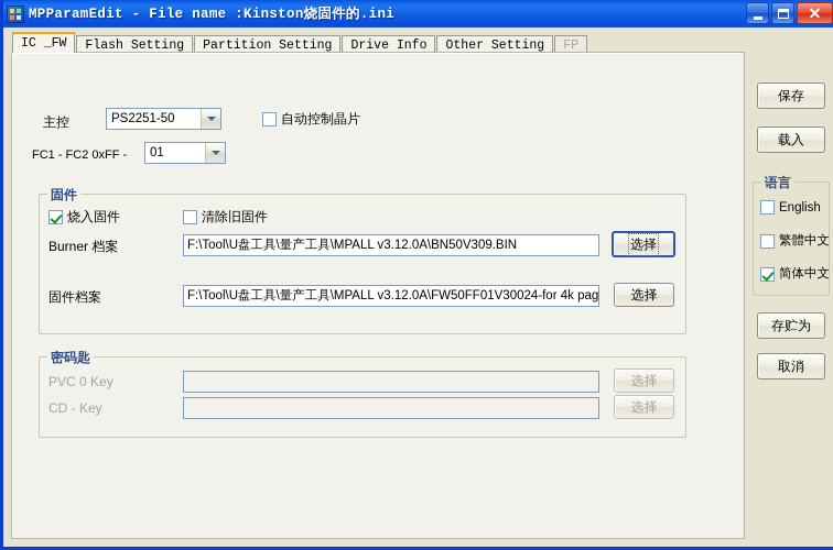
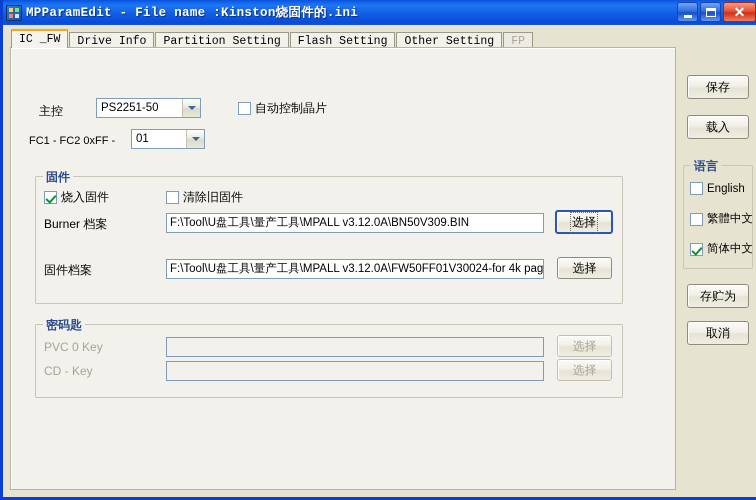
  MPParamEdit - File name :Kinston烧固件的.ini
  ✕
  IC _FW
- Flash Setting
+ Drive Info
  Partition Setting
- Drive Info
+ Flash Setting
  Other Setting
  FP
  主控
  PS2251-50
  自动控制晶片
  FC1 - FC2 0xFF -
  01
  固件
  烧入固件
  清除旧固件
  Burner 档案
  F:\Tool\U盘工具\量产工具\MPALL v3.12.0A\BN50V309.BIN
  选择
  固件档案
  F:\Tool\U盘工具\量产工具\MPALL v3.12.0A\FW50FF01V30024-for 4k pag
  选择
  密码匙
  PVC 0 Key
  选择
  CD - Key
  选择
  保存
  载入
  语言
  English
  繁體中文
  简体中文
  存贮为
  取消
